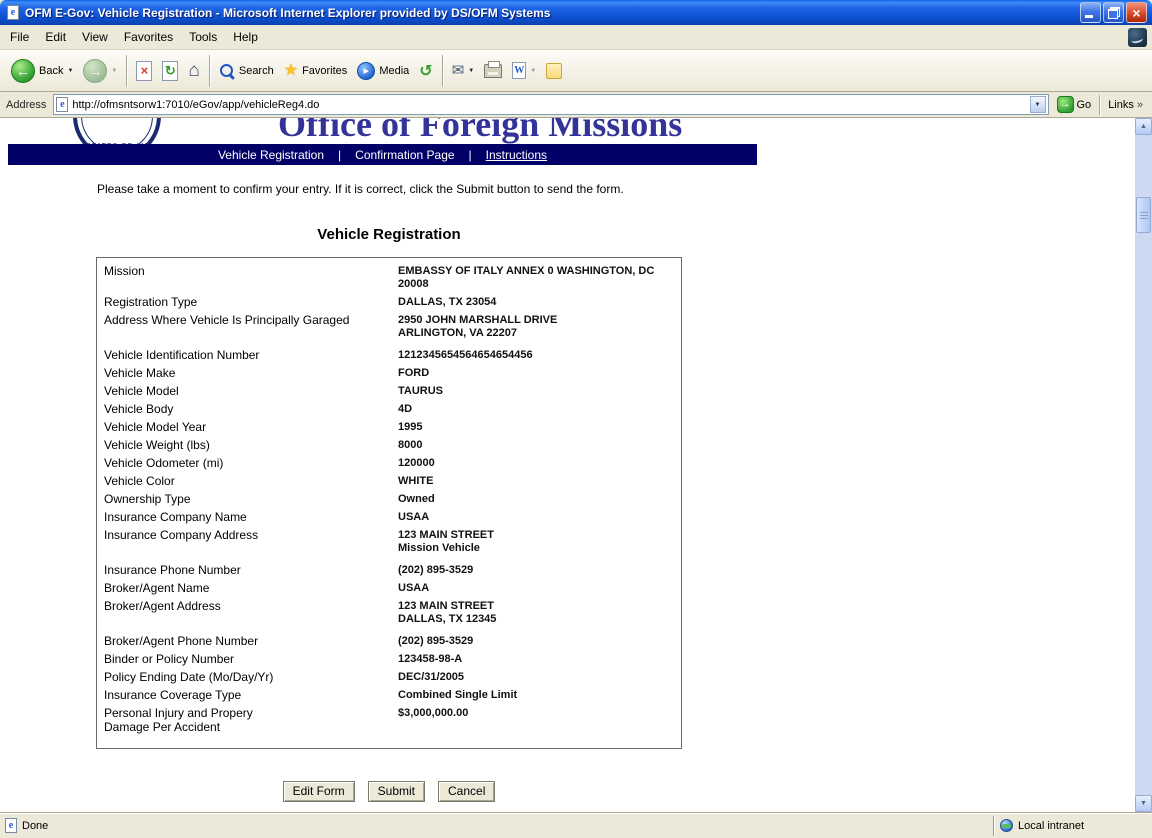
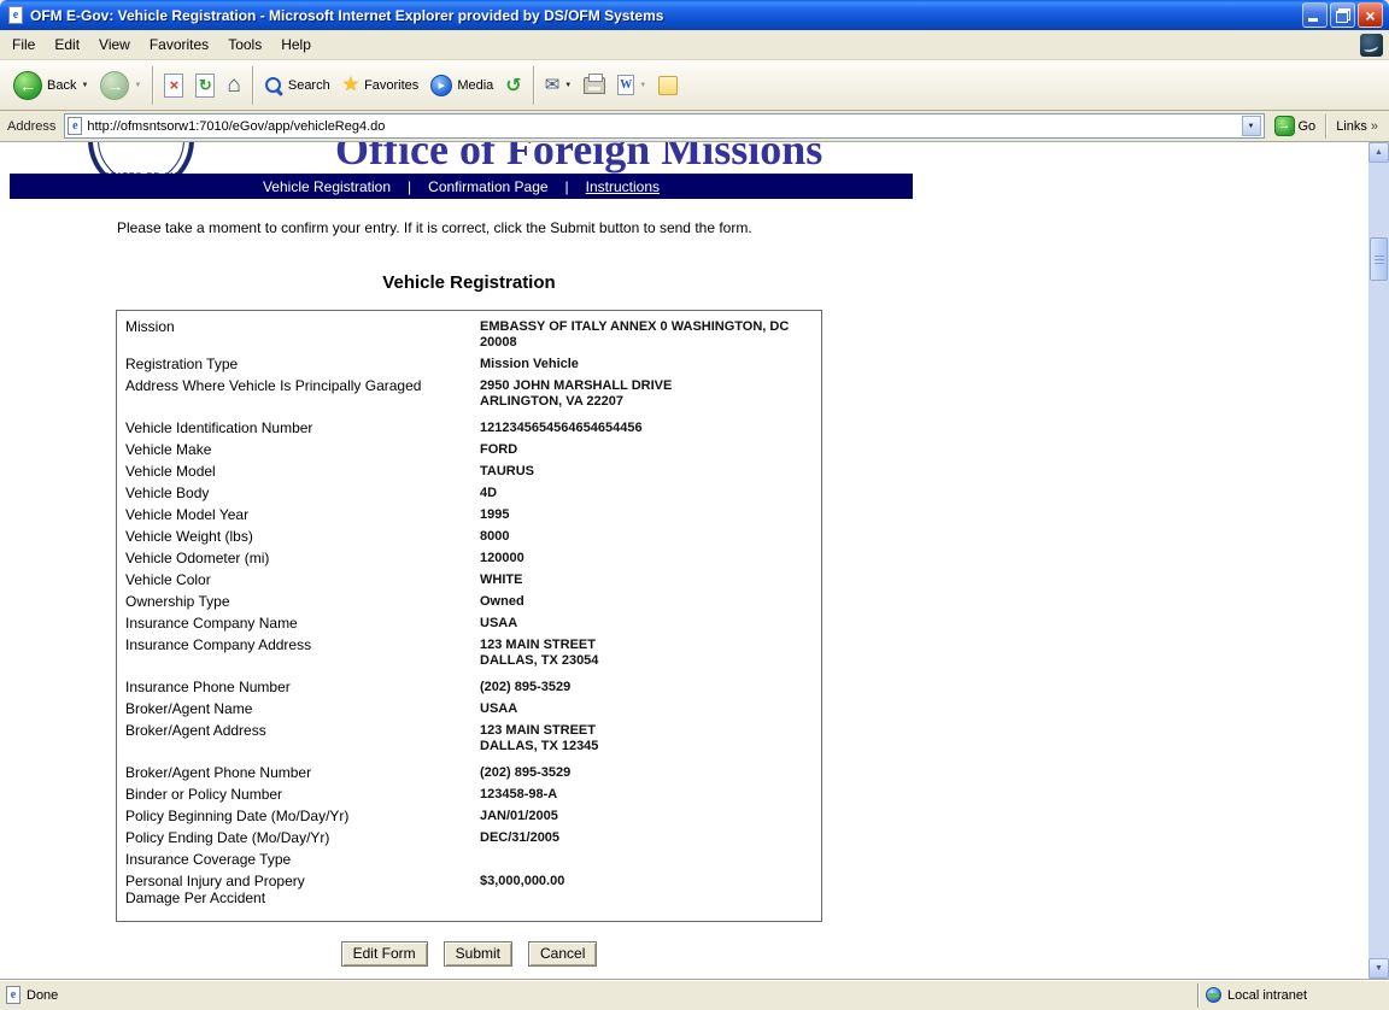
  e
  OFM E-Gov: Vehicle Registration - Microsoft Internet Explorer provided by DS/OFM Systems
  ×
  File
  Edit
  View
  Favorites
  Tools
  Help
  ←
  Back
  →
  ×
  ↻
  ⌂
  Search
  ★
  Favorites
  Media
  ↺
  ✉
  W
  Address
  e
  http://ofmsntsorw1:7010/eGov/app/vehicleReg4.do
  →
  Go
  Links
  »
  Office of Foreign Missions
  Vehicle Registration
  |
  Confirmation Page
  |
  Instructions
  Please take a moment to confirm your entry. If it is correct, click the Submit button to send the form.
  Vehicle Registration
  Mission
  EMBASSY OF ITALY ANNEX 0 WASHINGTON, DC 20008
  Registration Type
- DALLAS, TX 23054
+ Mission Vehicle
  Address Where Vehicle Is Principally Garaged
  2950 JOHN MARSHALL DRIVE
  ARLINGTON, VA 22207
  Vehicle Identification Number
  1212345654564654654456
  Vehicle Make
  FORD
  Vehicle Model
  TAURUS
  Vehicle Body
  4D
  Vehicle Model Year
  1995
  Vehicle Weight (lbs)
  8000
  Vehicle Odometer (mi)
  120000
  Vehicle Color
  WHITE
  Ownership Type
  Owned
  Insurance Company Name
  USAA
  Insurance Company Address
  123 MAIN STREET
- Mission Vehicle
+ DALLAS, TX 23054
  Insurance Phone Number
  (202) 895-3529
  Broker/Agent Name
  USAA
  Broker/Agent Address
  123 MAIN STREET
  DALLAS, TX 12345
  Broker/Agent Phone Number
  (202) 895-3529
  Binder or Policy Number
  123458-98-A
+ Policy Beginning Date (Mo/Day/Yr)
+ JAN/01/2005
  Policy Ending Date (Mo/Day/Yr)
  DEC/31/2005
  Insurance Coverage Type
- Combined Single Limit
  Personal Injury and Propery
  Damage Per Accident
  $3,000,000.00
  Edit Form
  Submit
  Cancel
  e
  Done
  Local intranet
